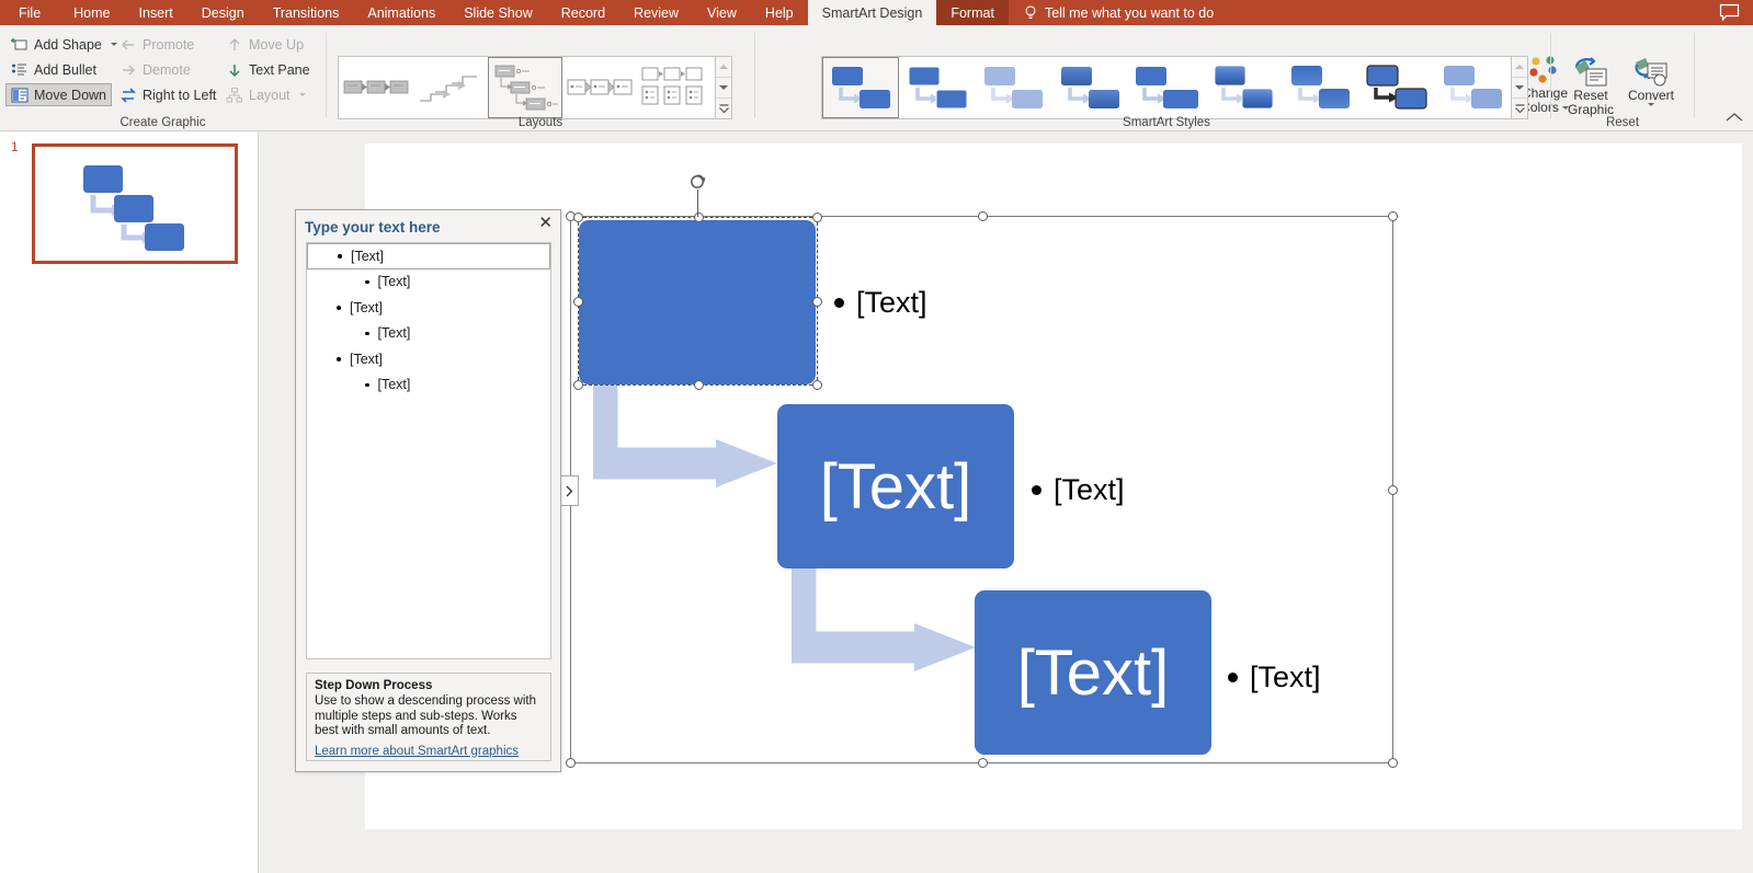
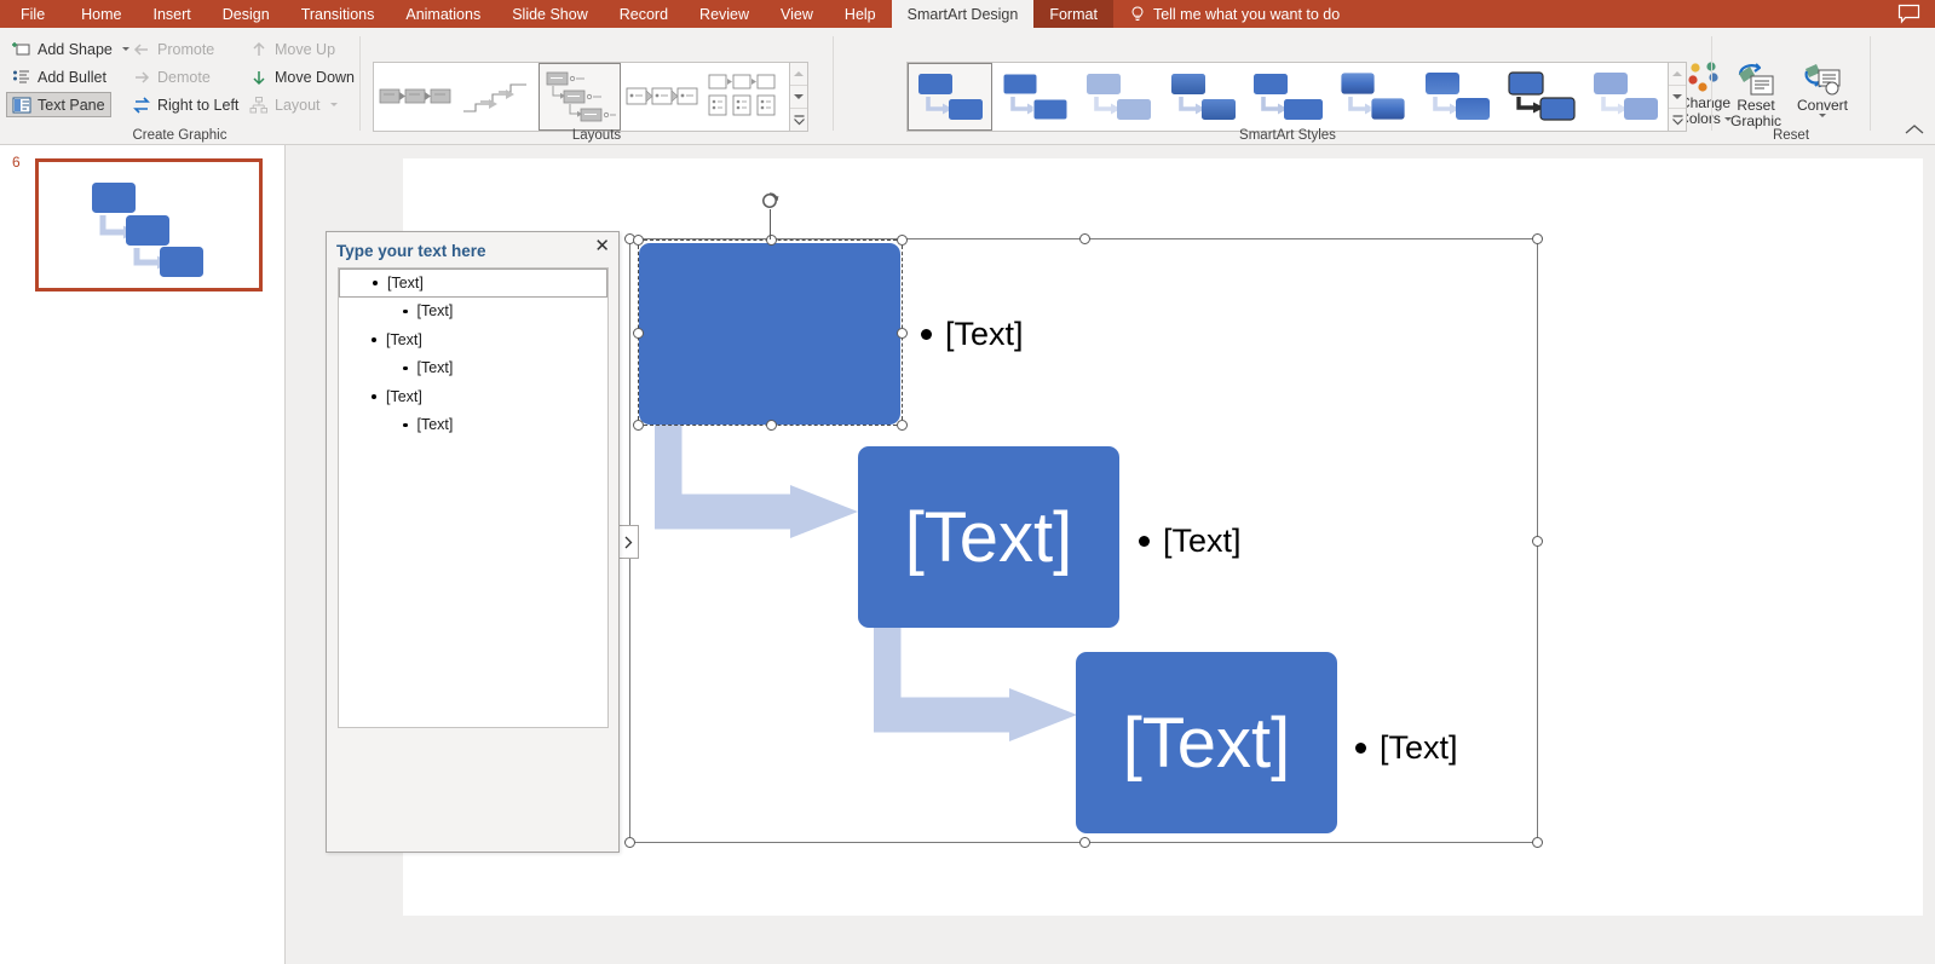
  File
  Home
  Insert
  Design
  Transitions
  Animations
  Slide Show
  Record
  Review
  View
  Help
  SmartArt Design
  Format
  Tell me what you want to do
  Add Shape
  Add Bullet
- Move Down
+ Text Pane
  Promote
  Demote
  Right to Left
  Move Up
- Text Pane
+ Move Down
  Layout
  Create Graphic
  Layouts
  SmartArt Styles
  Reset
  Graphic
  Convert
  Reset
- 1
+ 6
  [Text]
  [Text]
  [Text]
  [Text]
  [Text]
  Type your text here
  ✕
  [Text]
  [Text]
  [Text]
  [Text]
  [Text]
  [Text]
- Step Down Process
- Use to show a descending process with multiple steps and sub-steps. Works best with small amounts of text.
- Learn more about SmartArt graphics
